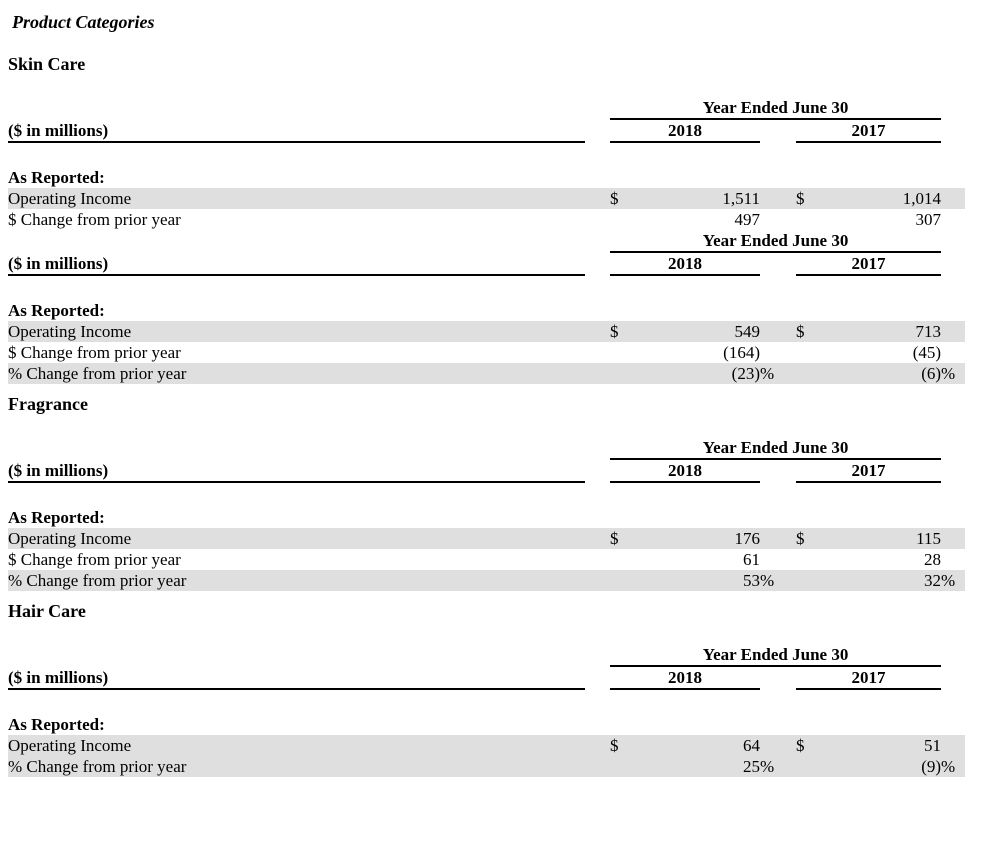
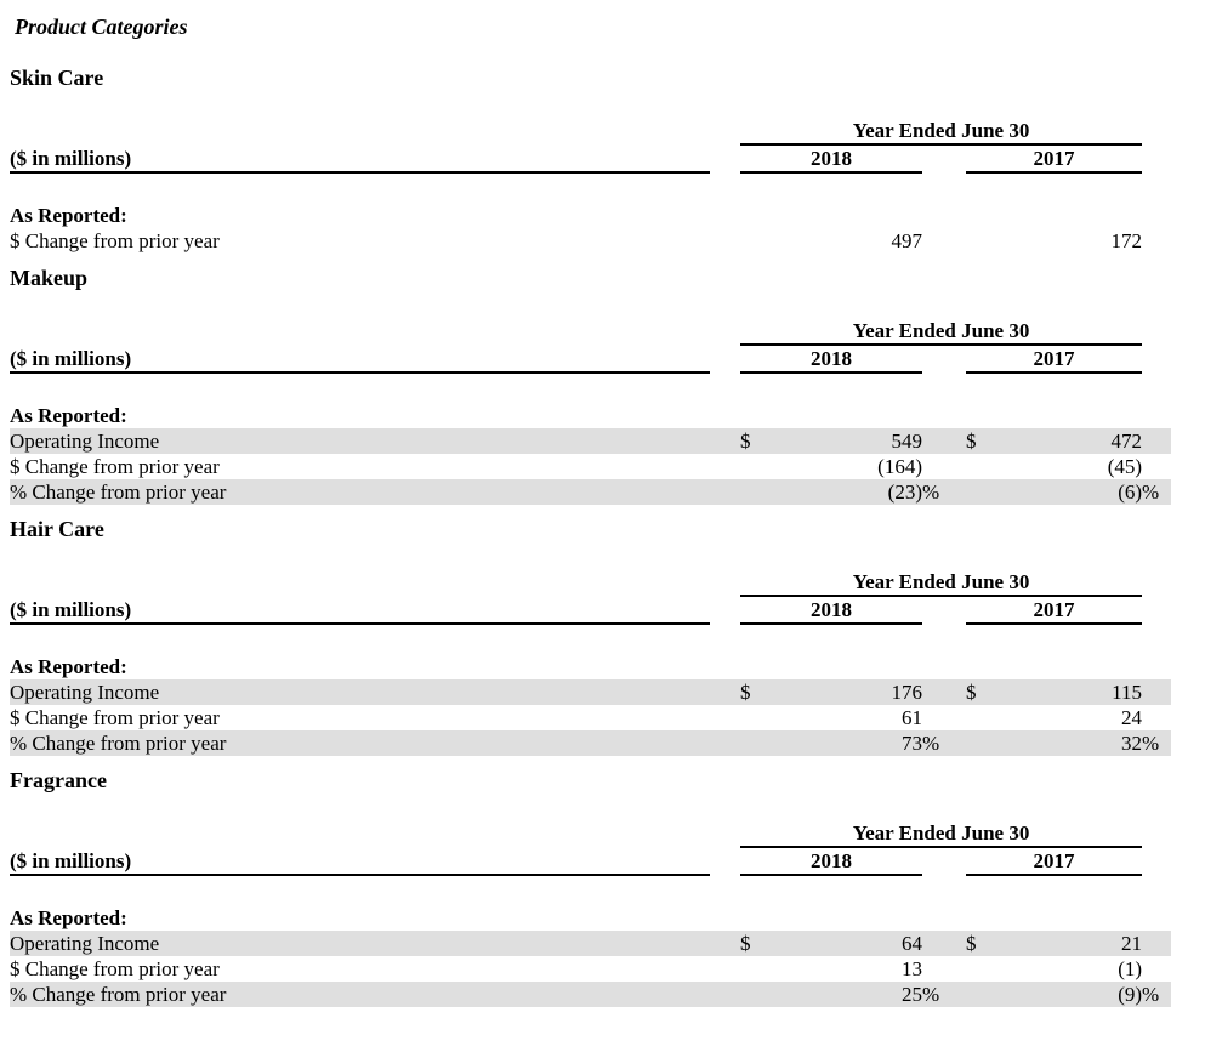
  Product Categories
  Skin Care
  		Year Ended June 30
  ($ in millions)		2018			2017
  As Reported:
- Operating Income		$	1,511			$	1,014
- $ Change from prior year			497				307
+ $ Change from prior year			497				172
+ Makeup
  		Year Ended June 30
  ($ in millions)		2018			2017
  As Reported:
- Operating Income		$	549			$	713
+ Operating Income		$	549			$	472
  $ Change from prior year			(164)				(45)
  % Change from prior year			(23)	%			(6)	%
- Fragrance
+ Hair Care
  		Year Ended June 30
  ($ in millions)		2018			2017
  As Reported:
  Operating Income		$	176			$	115
- $ Change from prior year			61				28
+ $ Change from prior year			61				24
- % Change from prior year			53	%			32	%
+ % Change from prior year			73	%			32	%
- Hair Care
+ Fragrance
  		Year Ended June 30
  ($ in millions)		2018			2017
  As Reported:
- Operating Income		$	64			$	51
+ Operating Income		$	64			$	21
+ $ Change from prior year			13				(1)
  % Change from prior year			25	%			(9)	%
